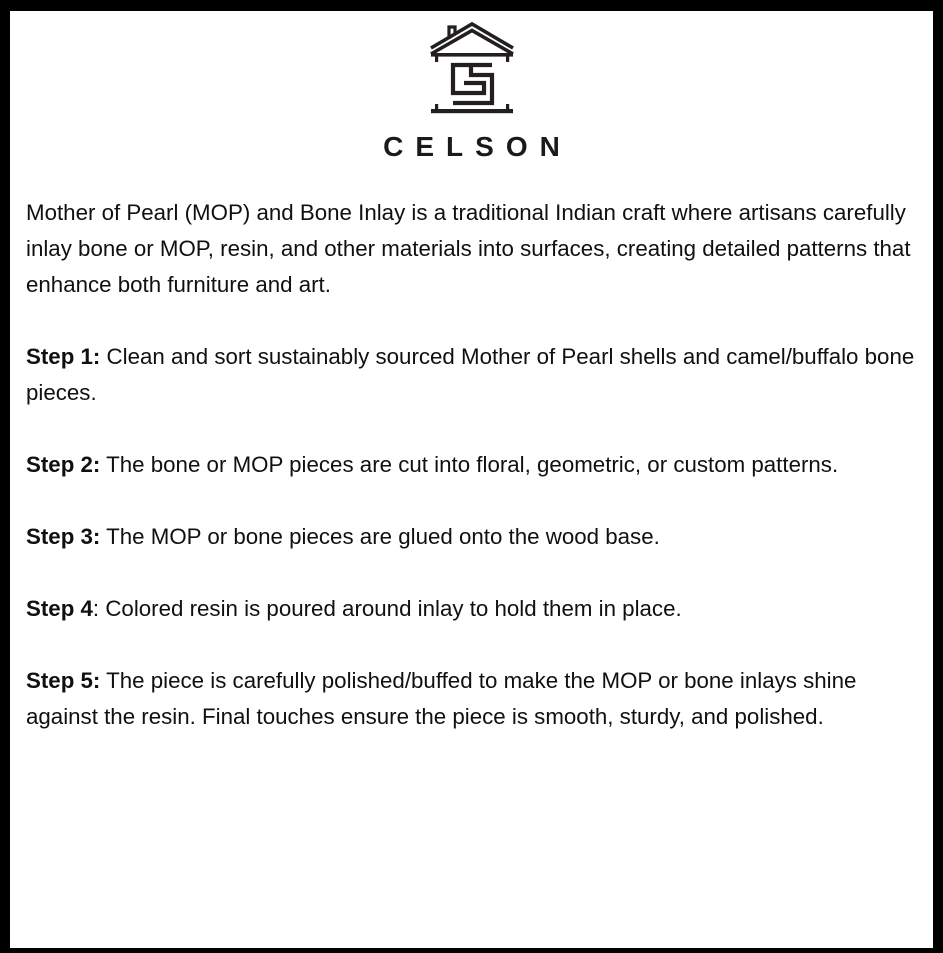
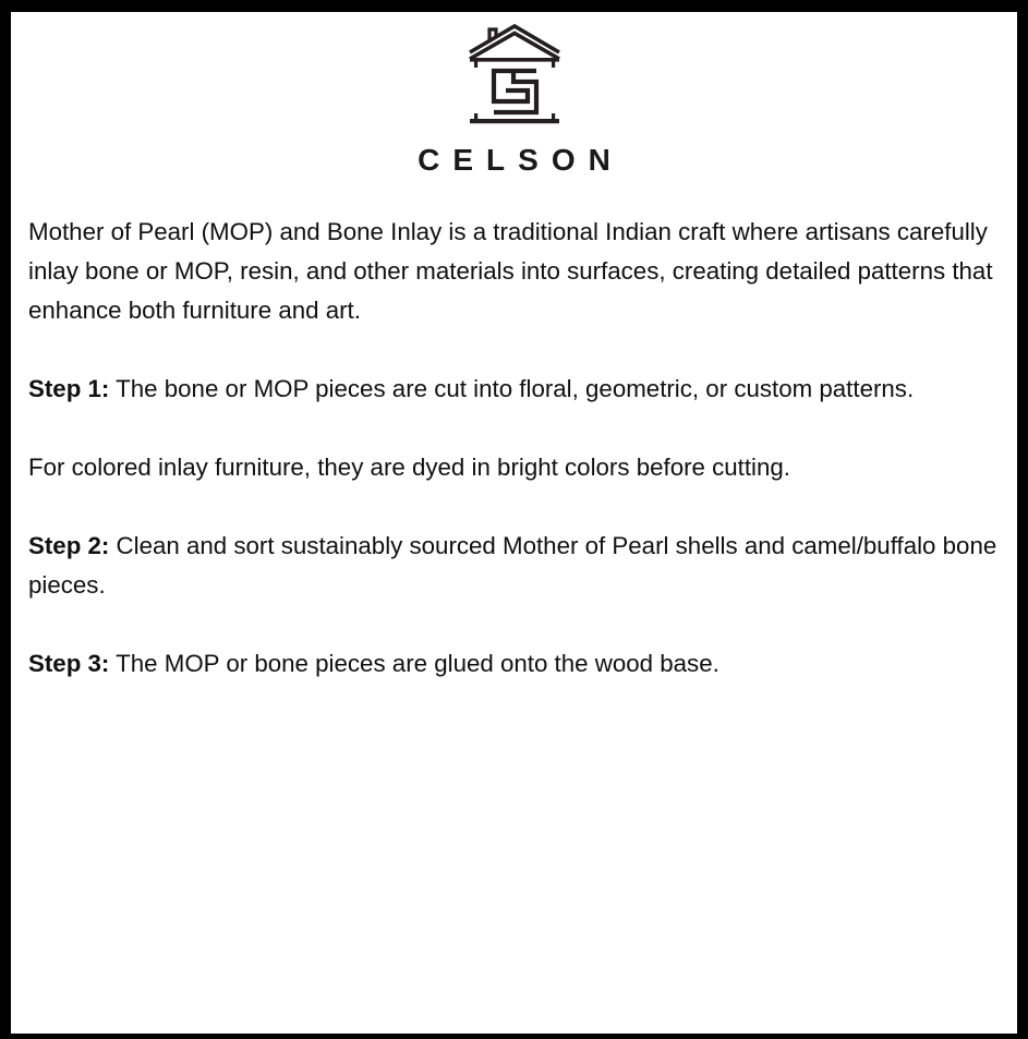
  CELSON
  Mother of Pearl (MOP) and Bone Inlay is a traditional Indian craft where artisans carefully inlay bone or MOP, resin, and other materials into surfaces, creating detailed patterns that enhance both furniture and art.
- Step 1: Clean and sort sustainably sourced Mother of Pearl shells and camel/buffalo bone pieces.
+ Step 1: The bone or MOP pieces are cut into floral, geometric, or custom patterns.
+ For colored inlay furniture, they are dyed in bright colors before cutting.
- Step 2: The bone or MOP pieces are cut into floral, geometric, or custom patterns.
+ Step 2: Clean and sort sustainably sourced Mother of Pearl shells and camel/buffalo bone pieces.
  Step 3: The MOP or bone pieces are glued onto the wood base.
- Step 4: Colored resin is poured around inlay to hold them in place.
- Step 5: The piece is carefully polished/buffed to make the MOP or bone inlays shine against the resin. Final touches ensure the piece is smooth, sturdy, and polished.
